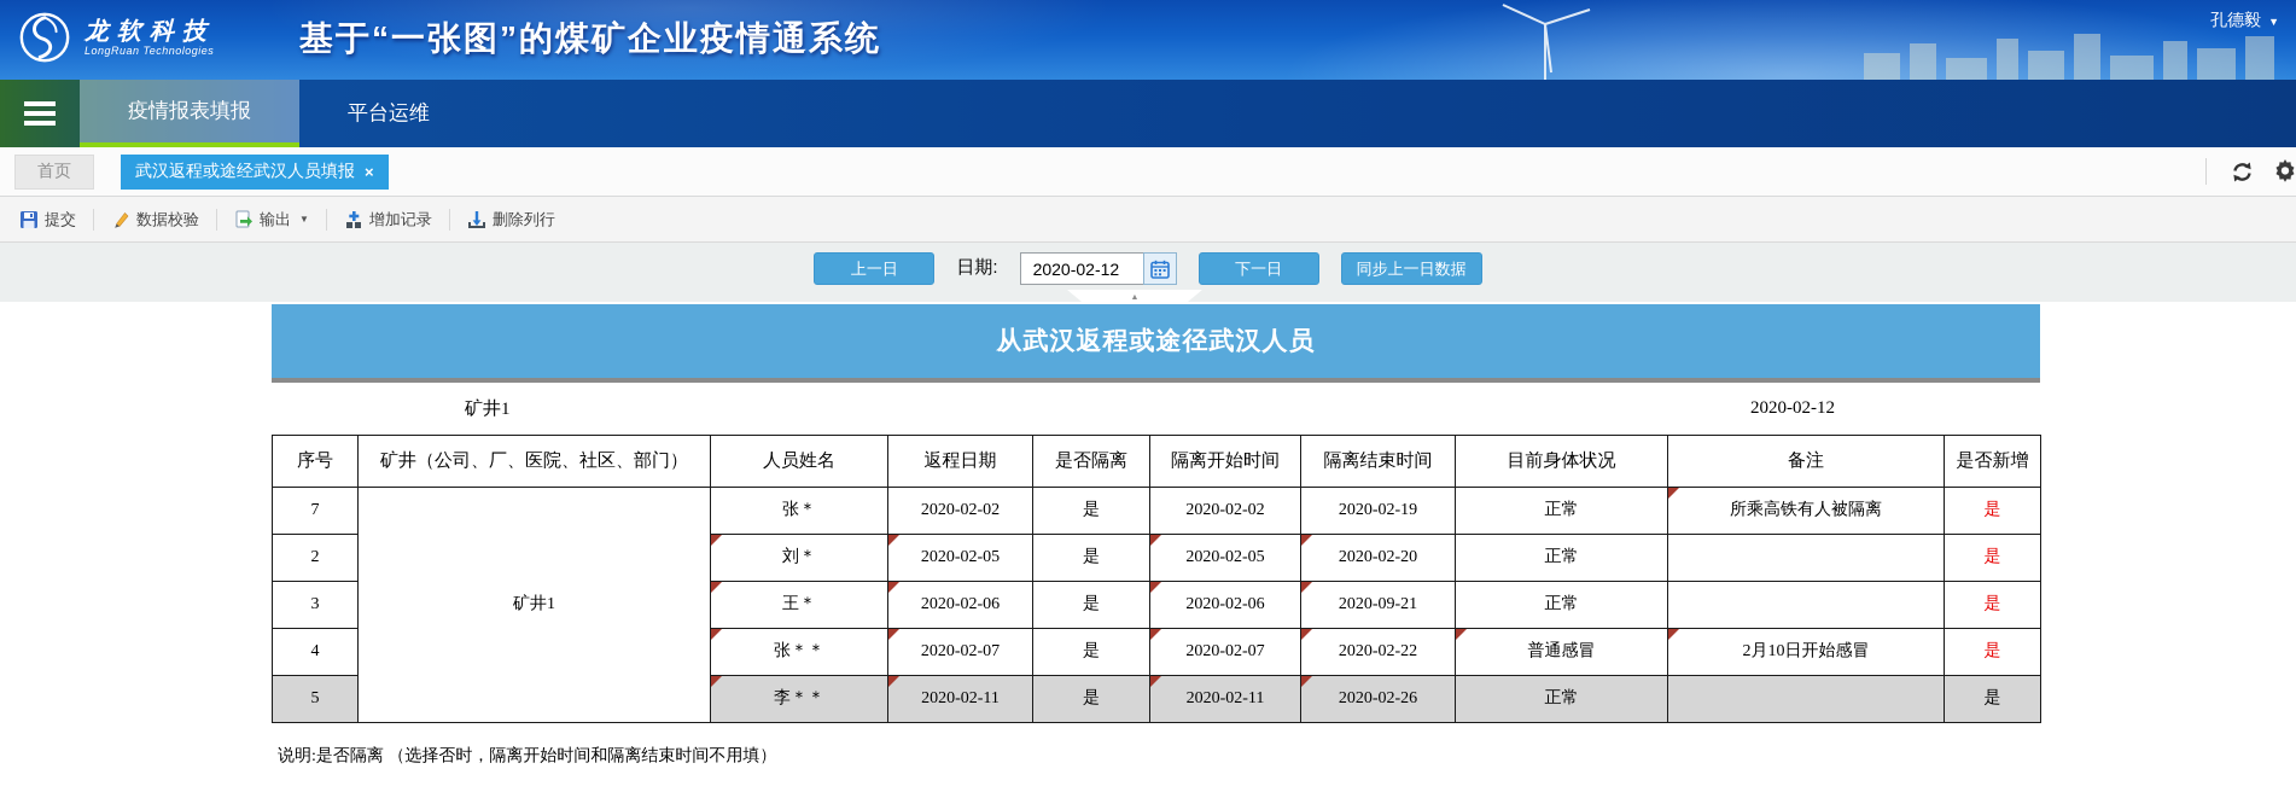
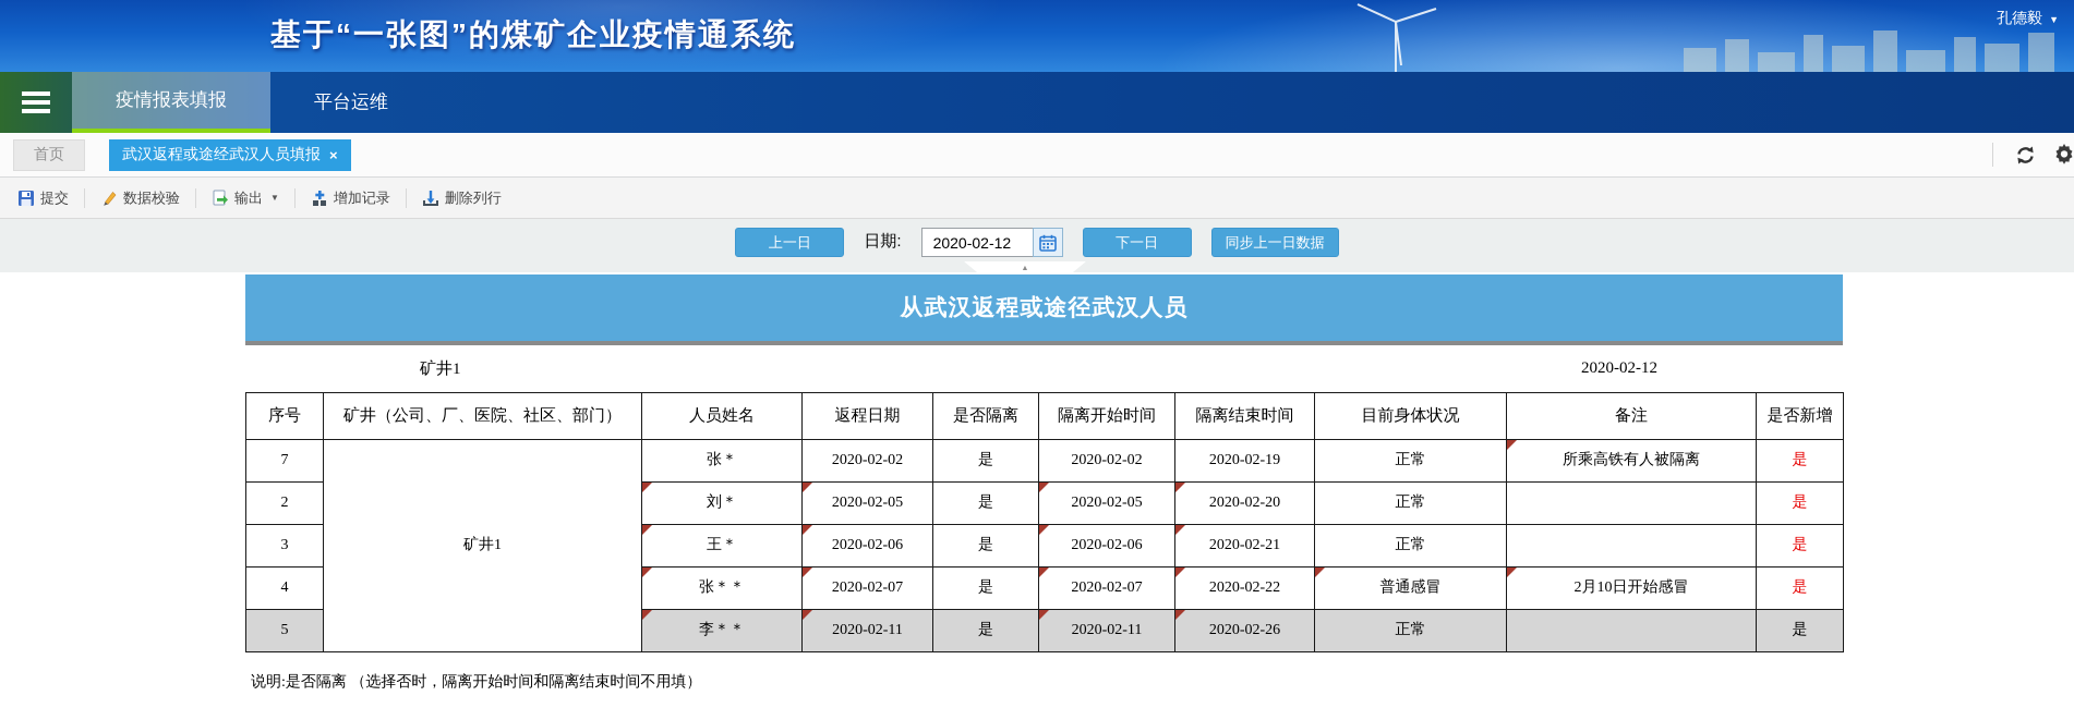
- 龙软科技
- LongRuan Technologies
  基于“一张图”的煤矿企业疫情通系统
  孔德毅
  ▼
  疫情报表填报
  平台运维
  首页
  武汉返程或途经武汉人员填报
  ×
  提交
  数据校验
  输出
  ▼
  增加记录
  删除列行
  上一日
  日期:
  2020-02-12
  下一日
  同步上一日数据
  从武汉返程或途径武汉人员
  矿井1
  2020-02-12
  序号	矿井（公司、厂、医院、社区、部门）	人员姓名	返程日期	是否隔离	隔离开始时间	隔离结束时间	目前身体状况	备注	是否新增
  7	矿井1	张＊	2020-02-02	是	2020-02-02	2020-02-19	正常	所乘高铁有人被隔离	是
  2	刘＊	2020-02-05	是	2020-02-05	2020-02-20	正常		是
- 3	王＊	2020-02-06	是	2020-02-06	2020-09-21	正常		是
+ 3	王＊	2020-02-06	是	2020-02-06	2020-02-21	正常		是
  4	张＊＊	2020-02-07	是	2020-02-07	2020-02-22	普通感冒	2月10日开始感冒	是
  5	李＊＊	2020-02-11	是	2020-02-11	2020-02-26	正常		是
  说明:是否隔离 （选择否时，隔离开始时间和隔离结束时间不用填）
